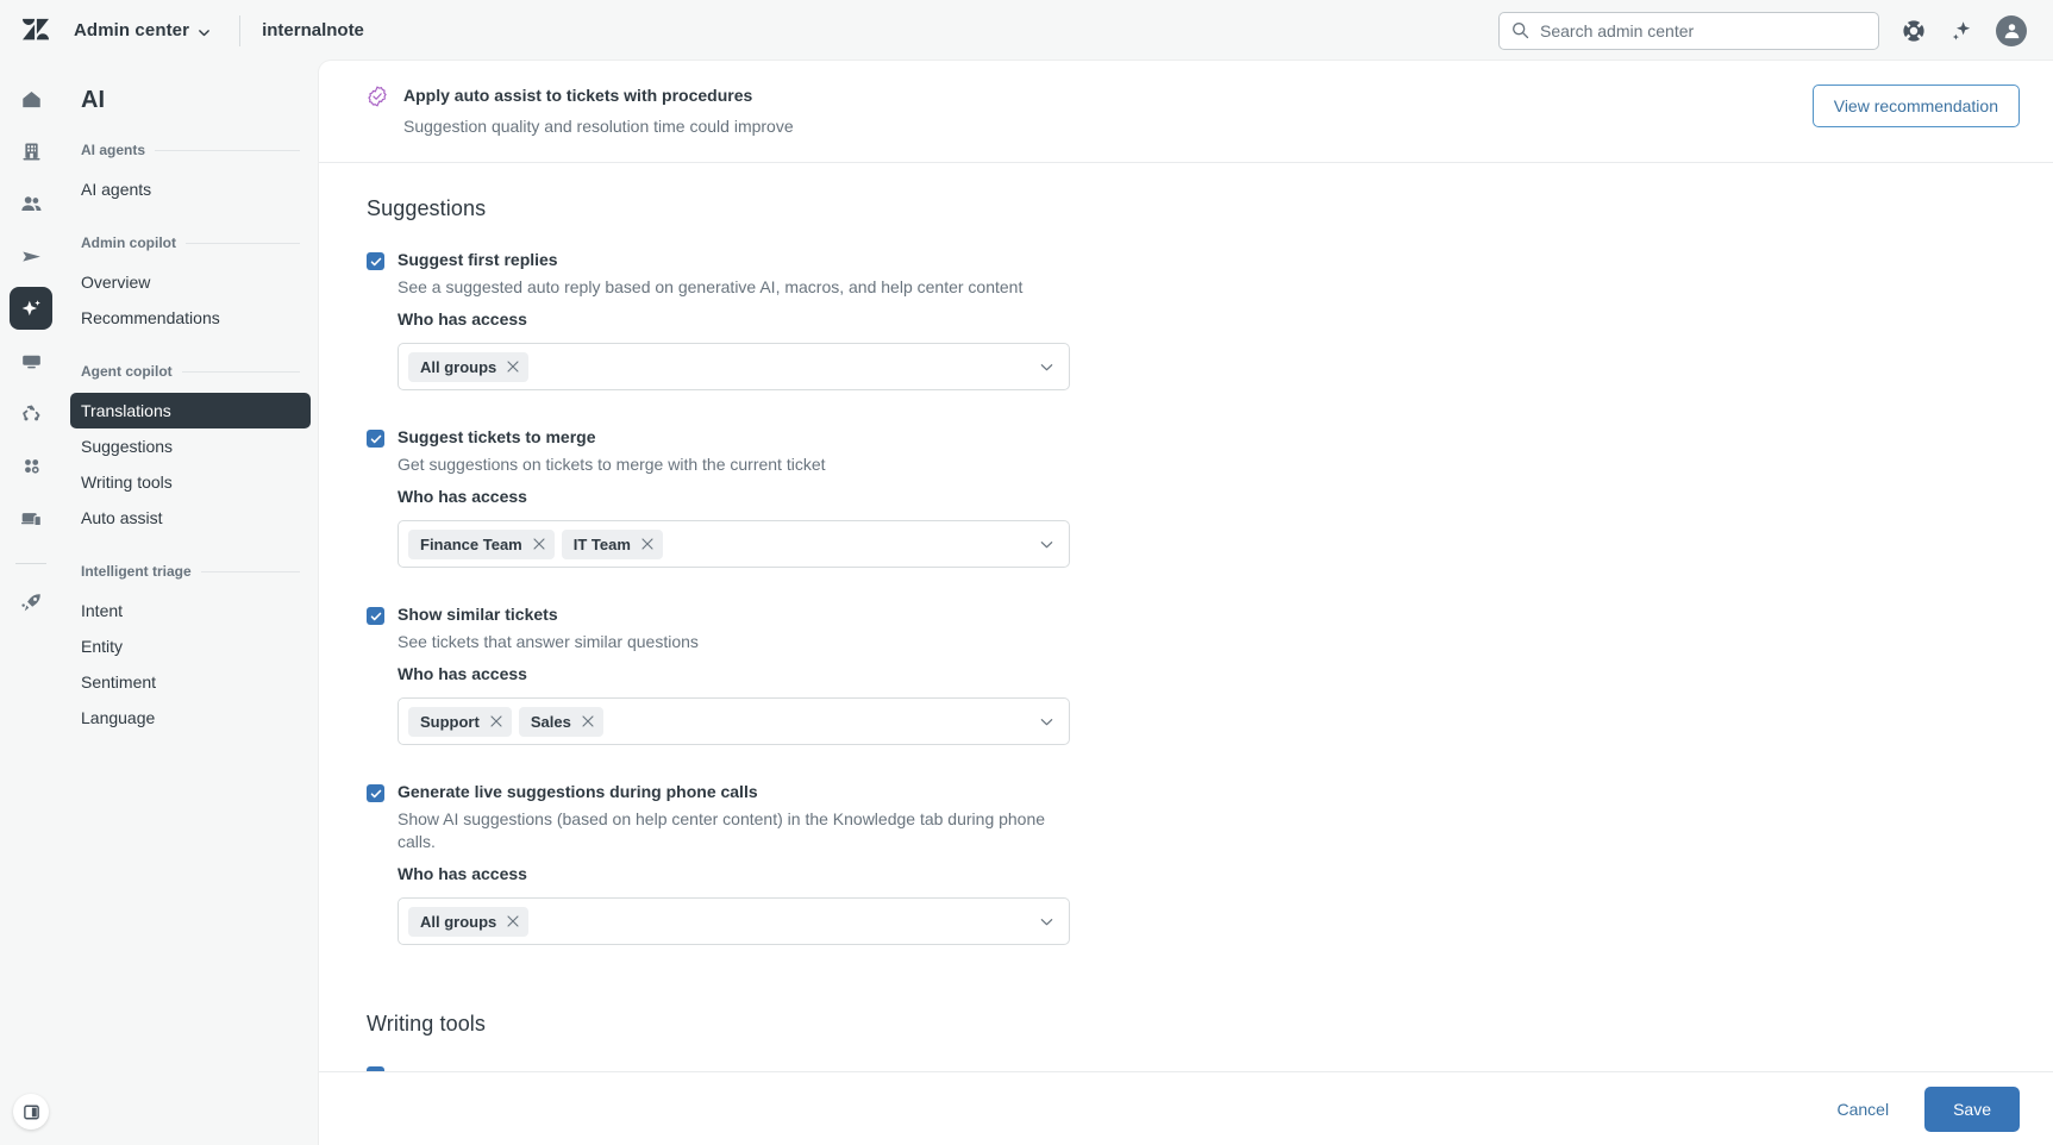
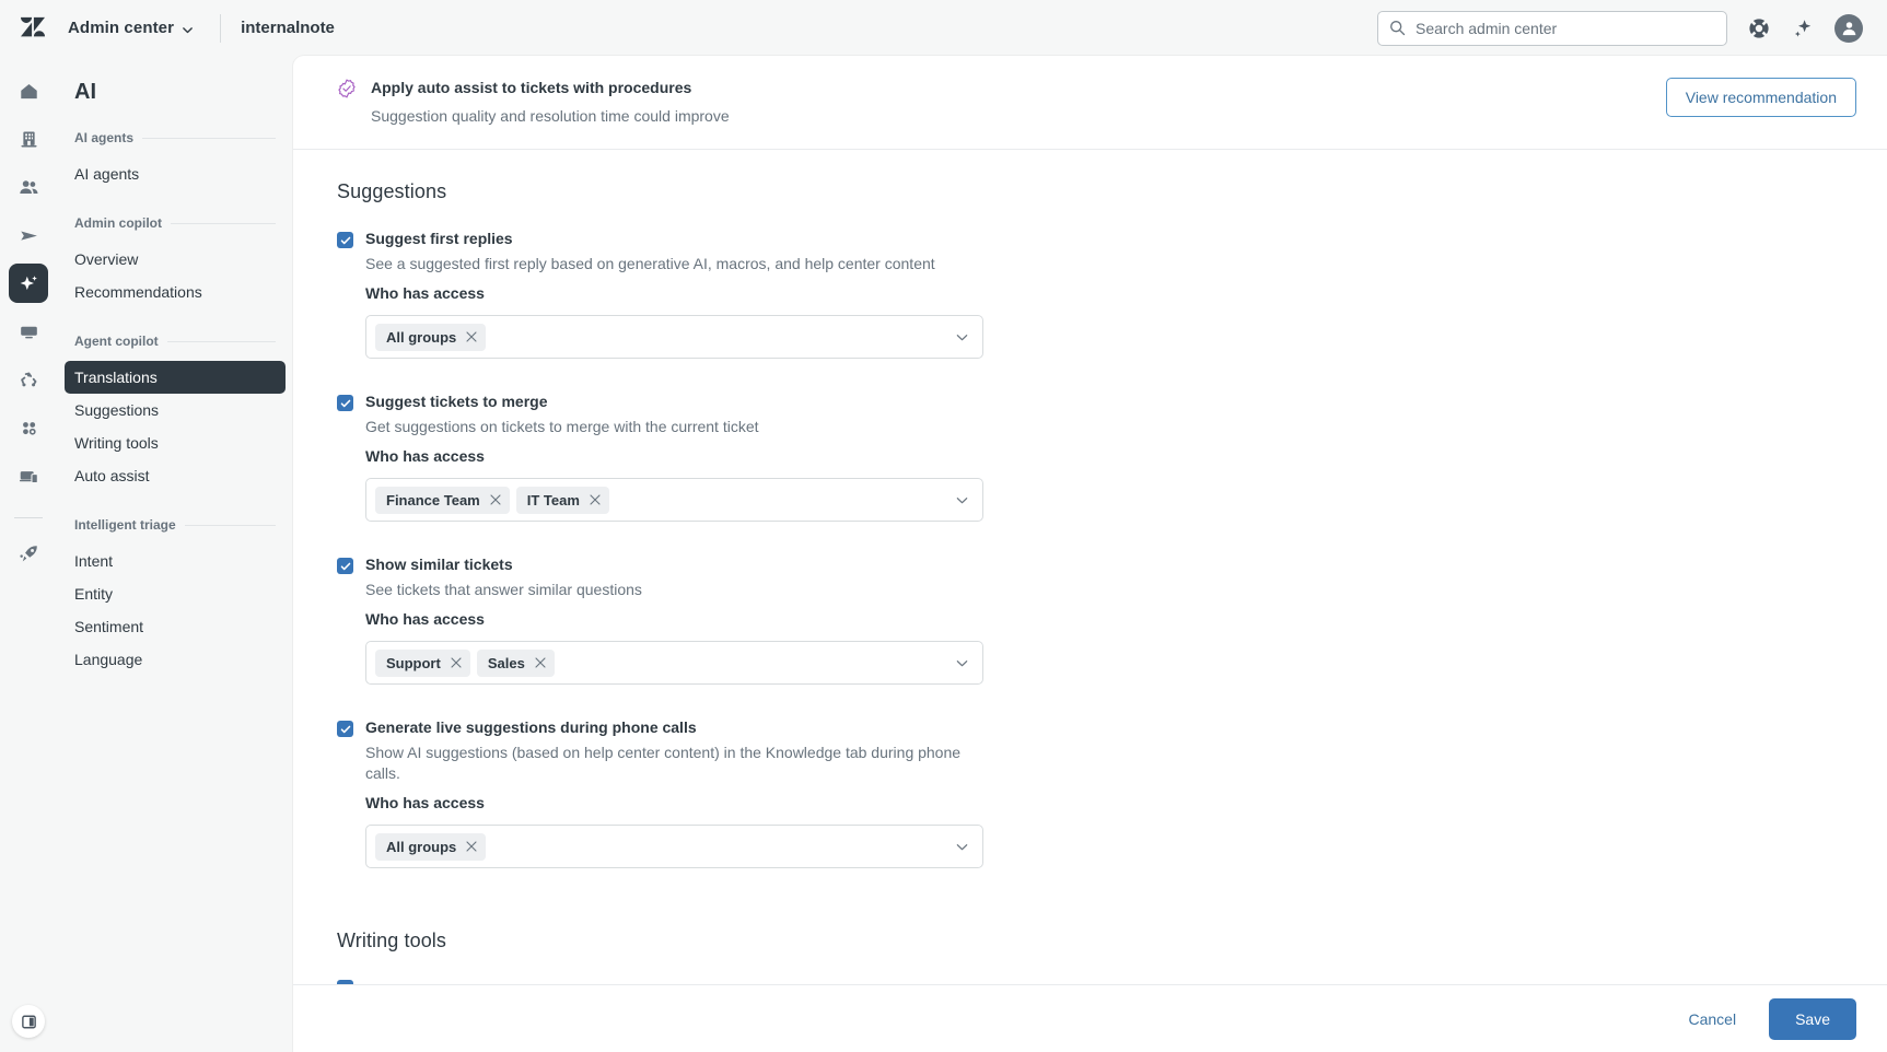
  Admin center
  internalnote
  Search admin center
  AI
  AI agents
  AI agents
  Admin copilot
  Overview
  Recommendations
  Agent copilot
  Translations
  Suggestions
  Writing tools
  Auto assist
  Intelligent triage
  Intent
  Entity
  Sentiment
  Language
  Apply auto assist to tickets with procedures
  Suggestion quality and resolution time could improve
  View recommendation
  Suggestions
  Suggest first replies
- See a suggested auto reply based on generative AI, macros, and help center content
+ See a suggested first reply based on generative AI, macros, and help center content
  Who has access
  All groups
  Suggest tickets to merge
  Get suggestions on tickets to merge with the current ticket
  Who has access
  Finance Team
  IT Team
  Show similar tickets
  See tickets that answer similar questions
  Who has access
  Support
  Sales
  Generate live suggestions during phone calls
  Show AI suggestions (based on help center content) in the Knowledge tab during phone calls.
  Who has access
  All groups
  Writing tools
  Cancel
  Save
